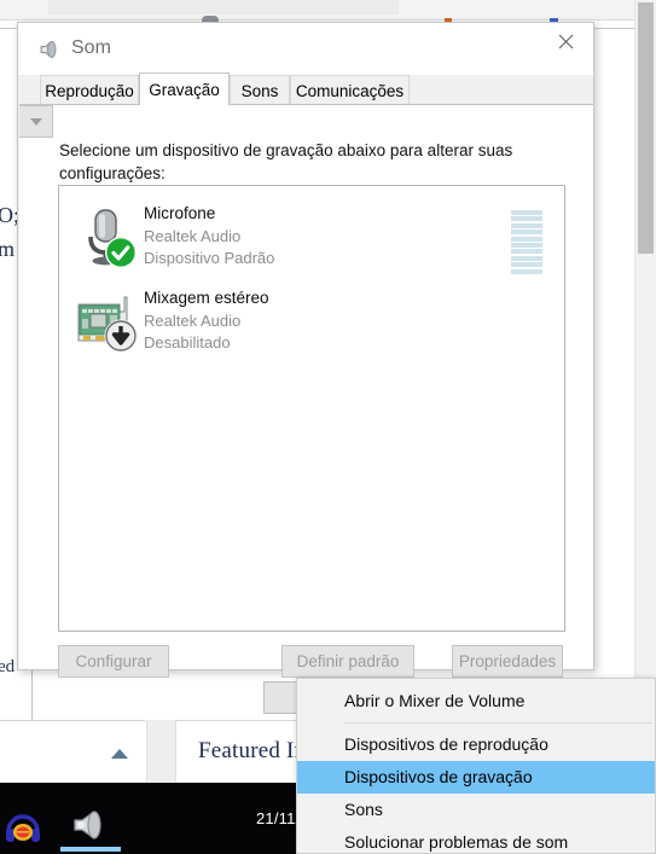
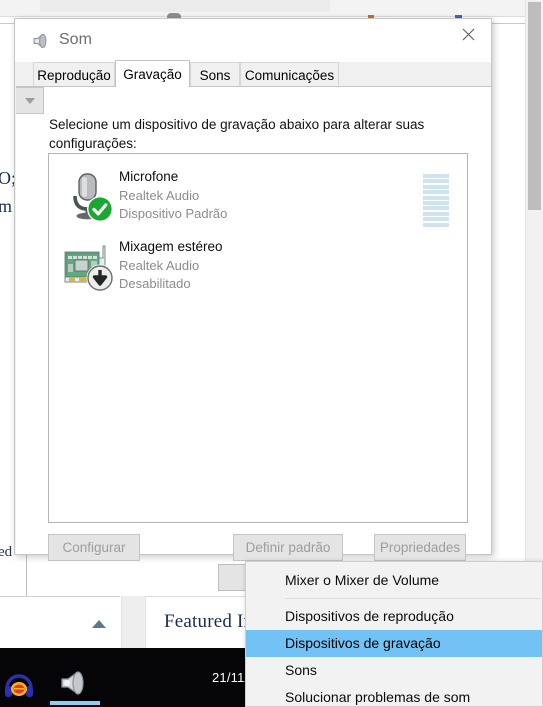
  m
  ed
  Featured I
  Som
  Reprodução
  Gravação
  Sons
  Comunicações
  Selecione um dispositivo de gravação abaixo para alterar suas configurações:
  Microfone
  Realtek Audio
  Dispositivo Padrão
  Mixagem estéreo
  Realtek Audio
  Desabilitado
  Configurar
  Definir padrão
  Propriedades
- Abrir o Mixer de Volume
+ Mixer o Mixer de Volume
  Dispositivos de reprodução
  Dispositivos de gravação
  Sons
  Solucionar problemas de som
